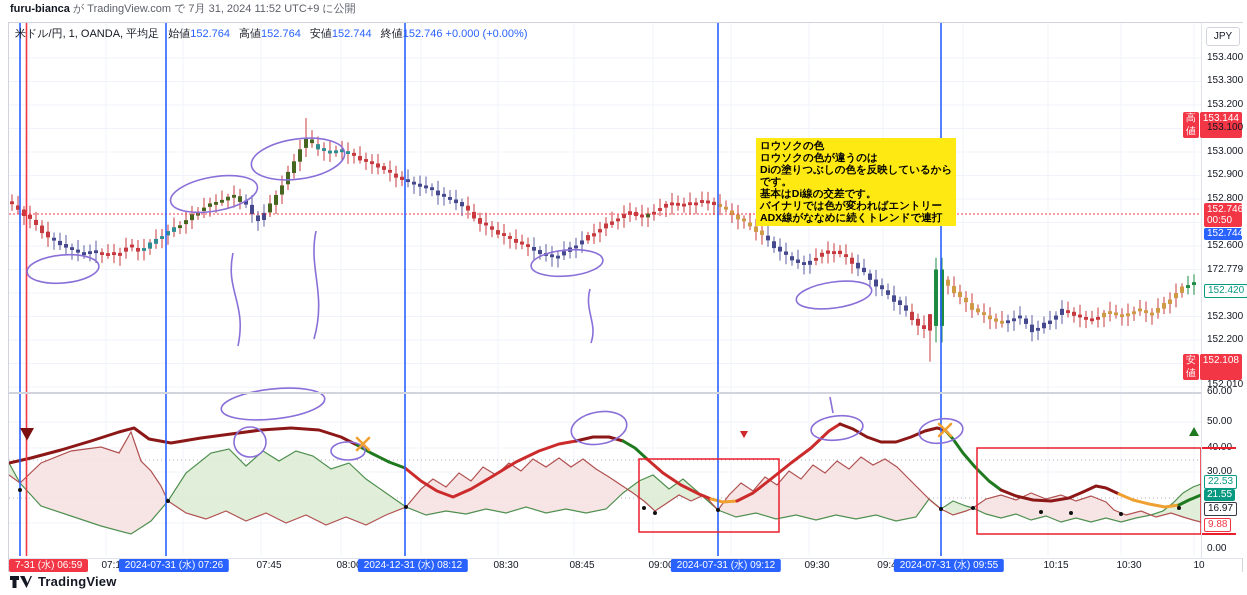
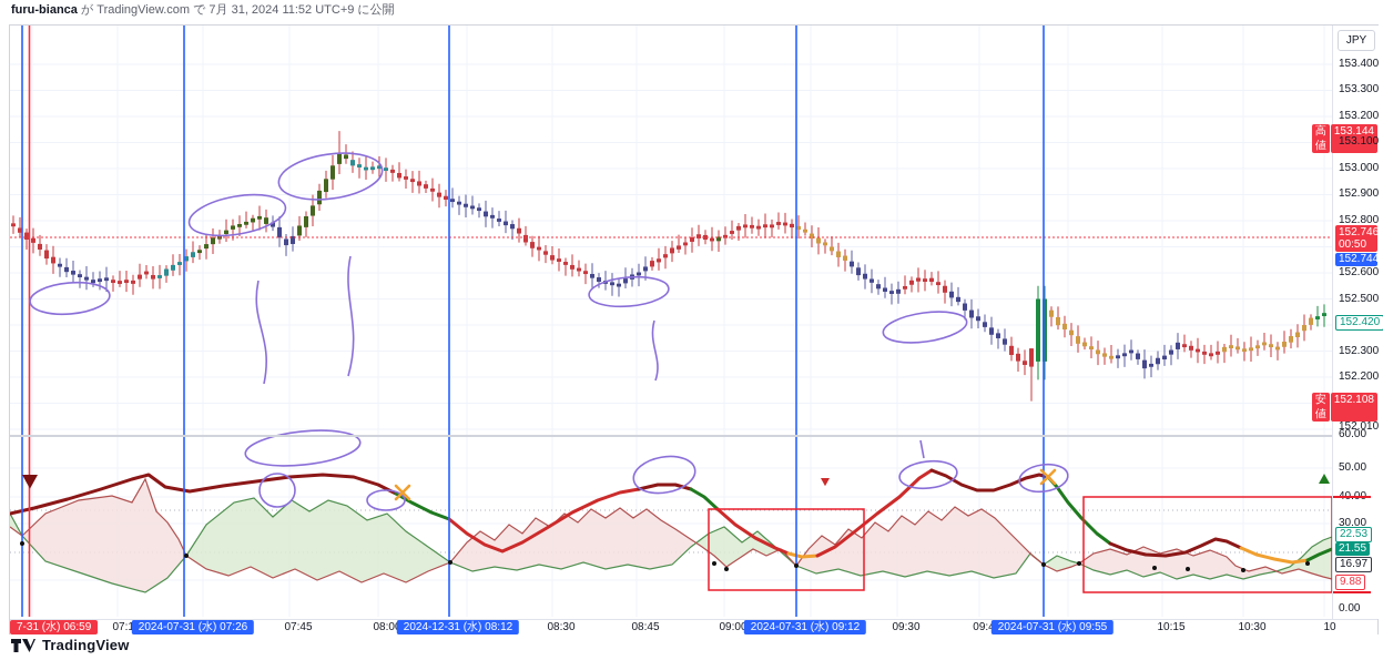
  furu-bianca が TradingView.com で 7月 31, 2024 11:52 UTC+9 に公開
- 米ドル/円, 1, OANDA, 平均足 始値152.764 高値152.764 安値152.744 終値152.746 +0.000 (+0.00%)
- ロウソクの色
- ロウソクの色が違うのは
- Diの塗りつぶしの色を反映しているから
- です。
- 基本はDi線の交差です。
- バイナリでは色が変わればエントリー
- ADX線がななめに続くトレンドで連打
  JPY
  高値
  153.144
  152.746
  00:50
  152.744
  152.420
  安値
  152.108
  153.400
  153.300
  153.200
  153.100
  153.000
  152.900
  152.800
  152.600
- 172.779
+ 152.500
  152.300
  152.200
  152.010
  60.00
  50.00
  30.00
  0.00
  22.53
  21.55
  16.97
  9.88
  07:45
  08:0
  08:30
  08:45
  09:0
  09:30
  09:
  10:15
  10:30
  10
  7-31 (水) 06:59
  2024-07-31 (水) 07:26
  2024-12-31 (水) 08:12
  2024-07-31 (水) 09:12
  2024-07-31 (水) 09:55
  TradingView
